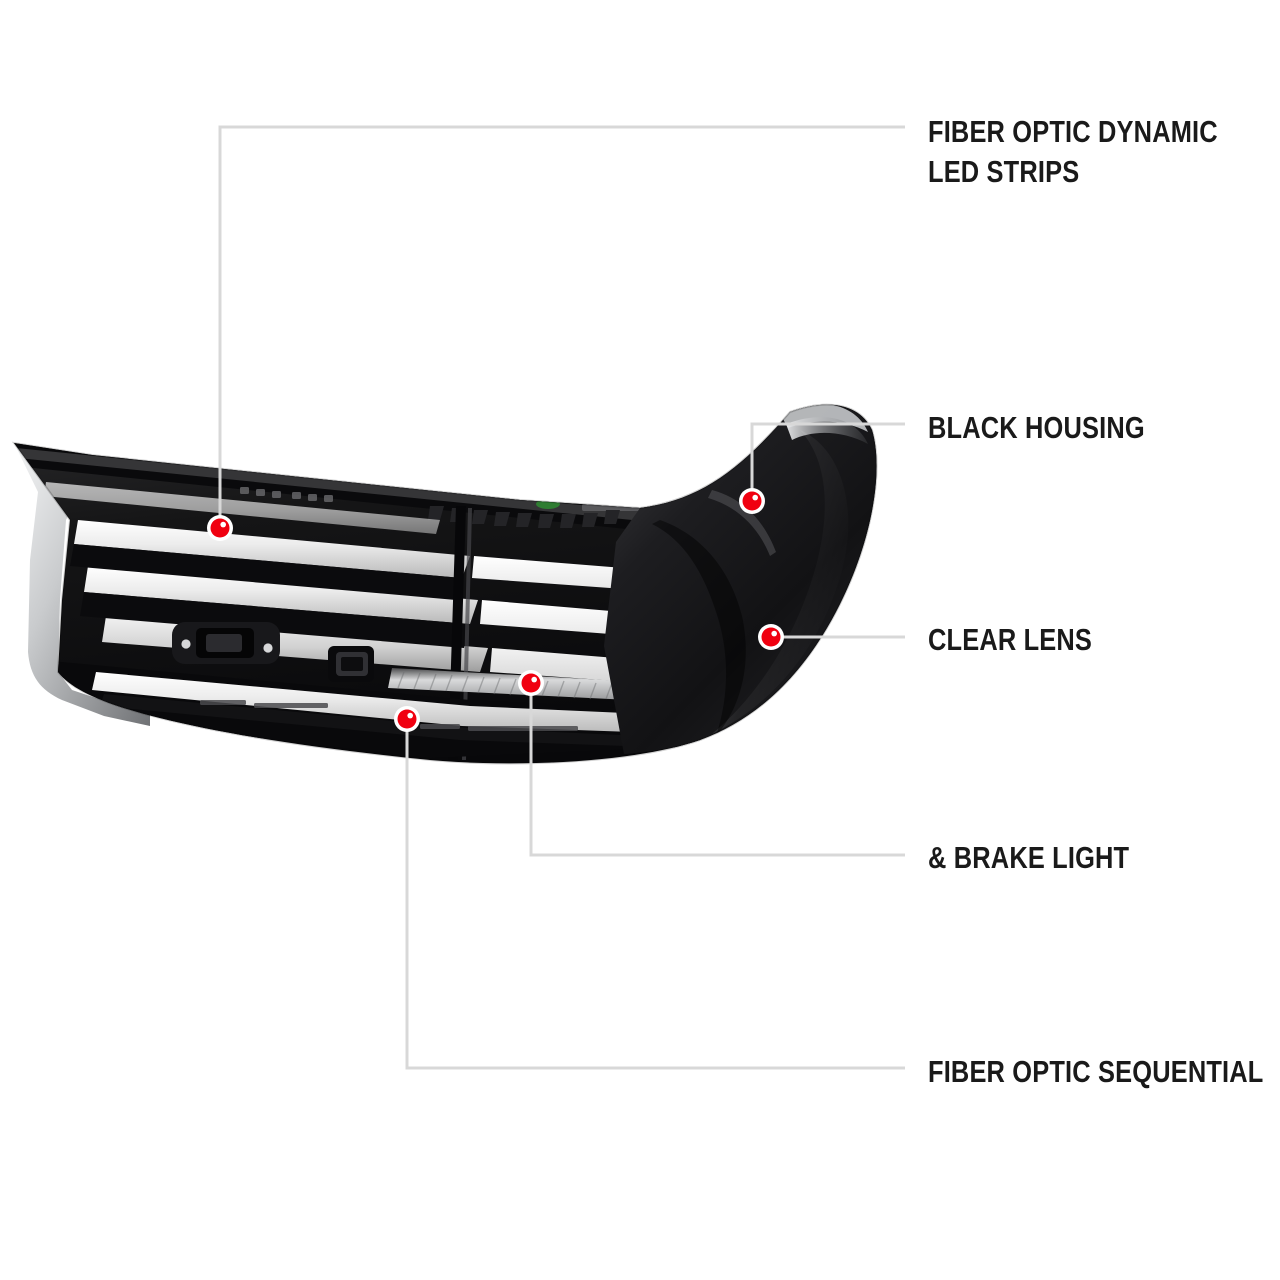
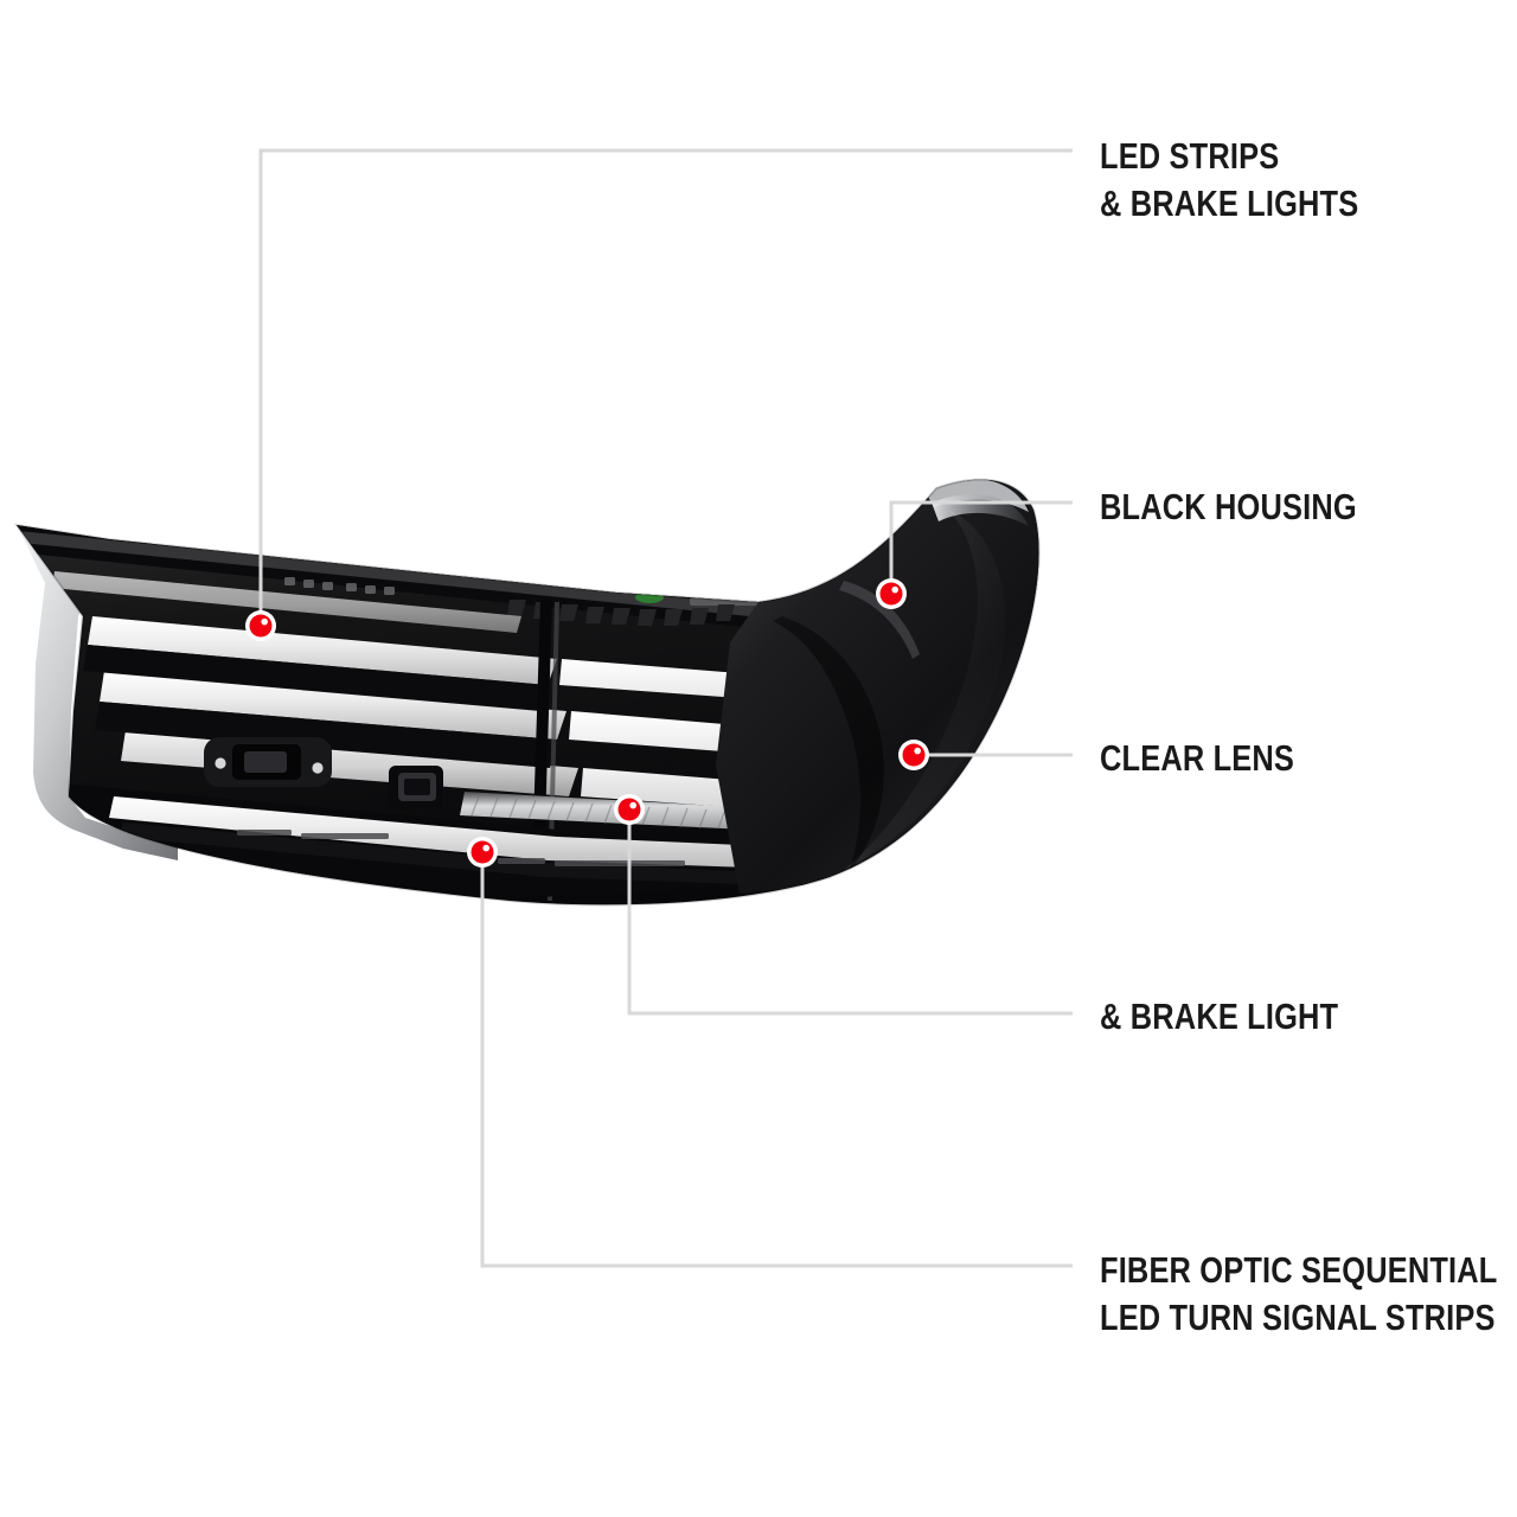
- FIBER OPTIC DYNAMIC
  LED STRIPS
+ & BRAKE LIGHTS
  BLACK HOUSING
  CLEAR LENS
  & BRAKE LIGHT
  FIBER OPTIC SEQUENTIAL
+ LED TURN SIGNAL STRIPS
